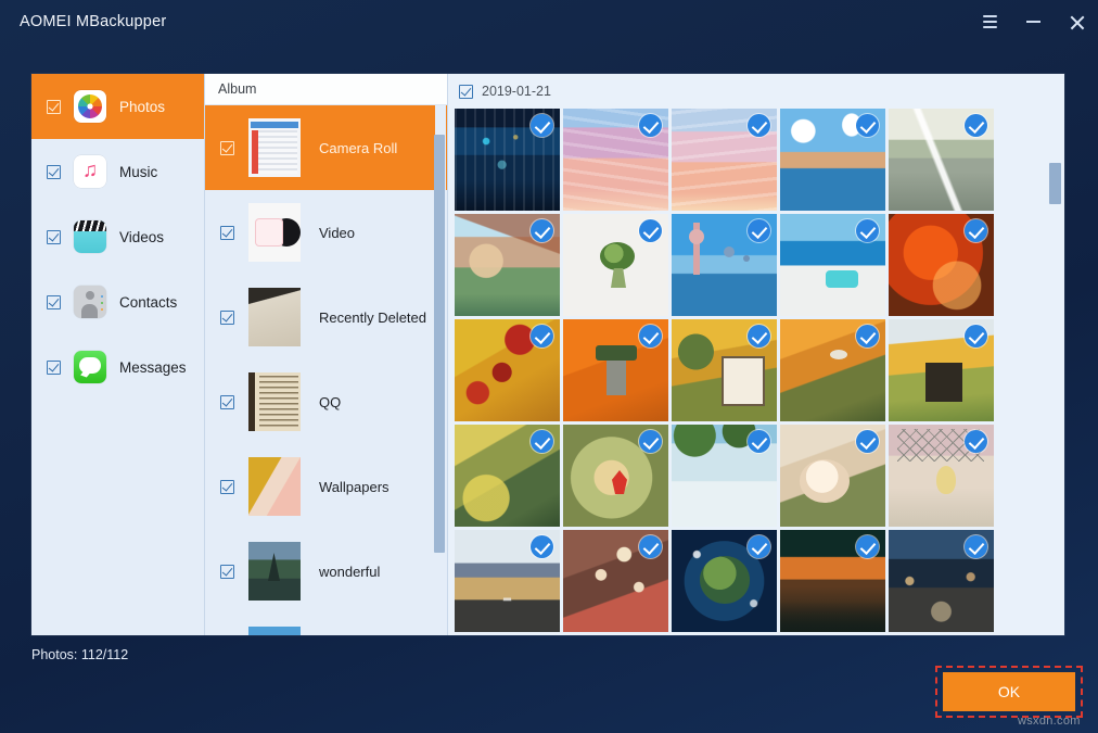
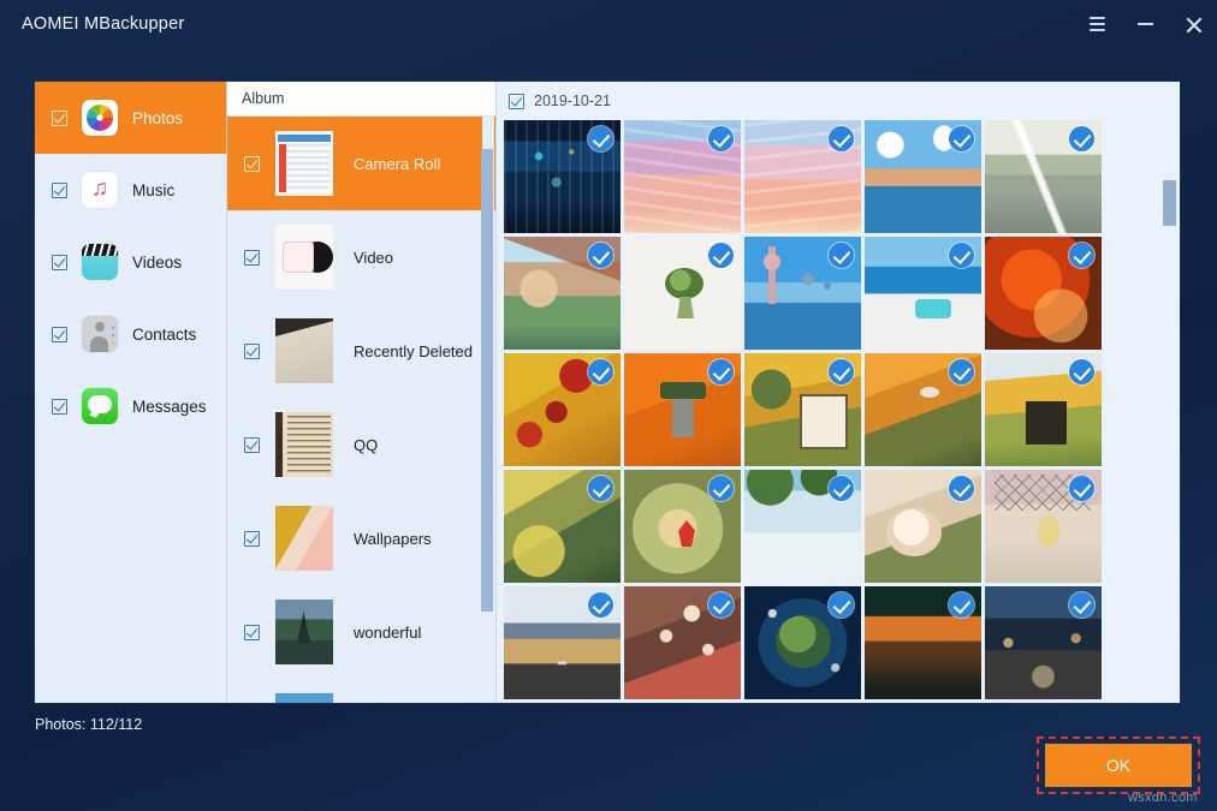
  AOMEI MBackupper
  Photos
  Music
  Videos
  Contacts
  Messages
  Album
  Camera Roll
  Video
  Recently Deleted
  QQ
  Wallpapers
  wonderful
- 2019-01-21
+ 2019-10-21
  Photos: 112/112
  OK
  wsxdn.com
